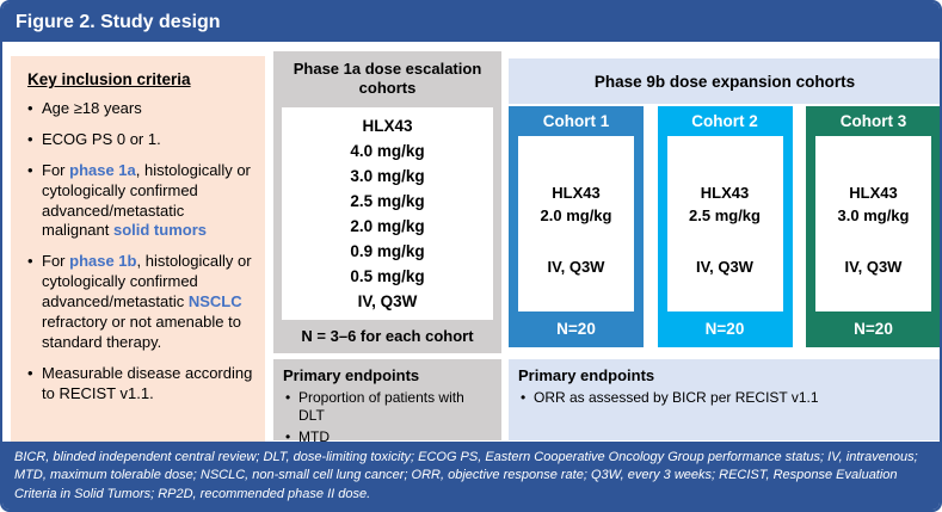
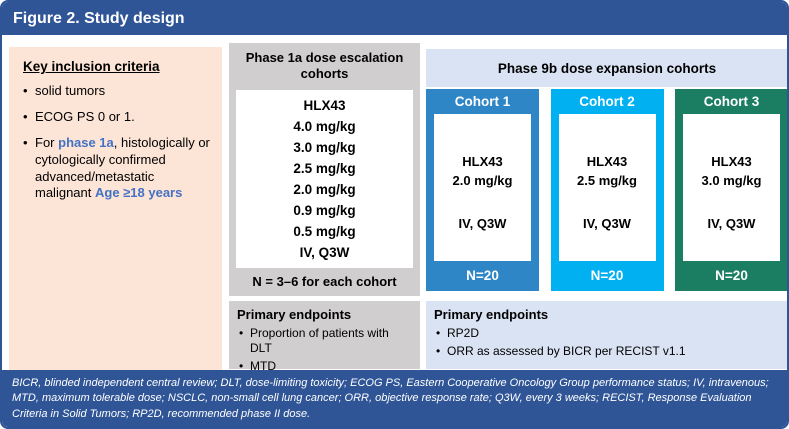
  Figure 2. Study design
  Key inclusion criteria
- Age ≥18 years
+ solid tumors
  ECOG PS 0 or 1.
- For phase 1a, histologically or cytologically confirmed advanced/metastatic malignant solid tumors
+ For phase 1a, histologically or cytologically confirmed advanced/metastatic malignant Age ≥18 years
- For phase 1b, histologically or cytologically confirmed advanced/metastatic NSCLC refractory or not amenable to standard therapy.
- Measurable disease according to RECIST v1.1.
  Phase 1a dose escalation cohorts
  HLX43
  4.0 mg/kg
  3.0 mg/kg
  2.5 mg/kg
  2.0 mg/kg
  0.9 mg/kg
  0.5 mg/kg
  IV, Q3W
  N = 3–6 for each cohort
  Primary endpoints
  Proportion of patients with DLT
  MTD
  Phase 9b dose expansion cohorts
  Cohort 1
  HLX43
  2.0 mg/kg
  IV, Q3W
  N=20
  Cohort 2
  HLX43
  2.5 mg/kg
  IV, Q3W
  N=20
  Cohort 3
  HLX43
  3.0 mg/kg
  IV, Q3W
  N=20
  Primary endpoints
+ RP2D
  ORR as assessed by BICR per RECIST v1.1
  BICR, blinded independent central review; DLT, dose-limiting toxicity; ECOG PS, Eastern Cooperative Oncology Group performance status; IV, intravenous; MTD, maximum tolerable dose; NSCLC, non-small cell lung cancer; ORR, objective response rate; Q3W, every 3 weeks; RECIST, Response Evaluation Criteria in Solid Tumors; RP2D, recommended phase II dose.
